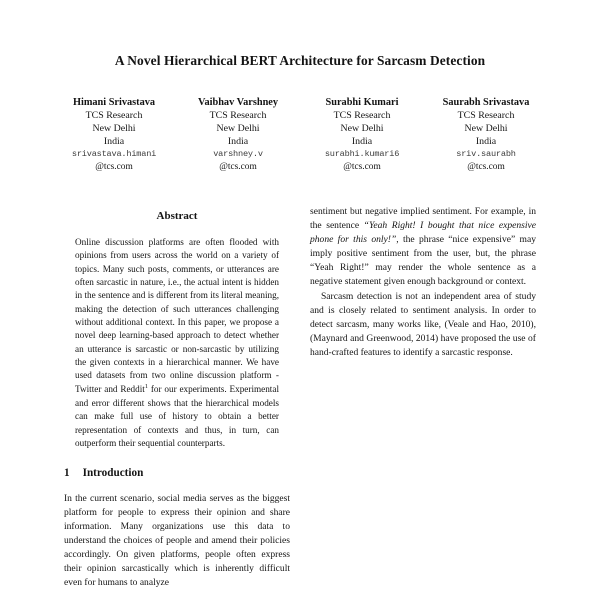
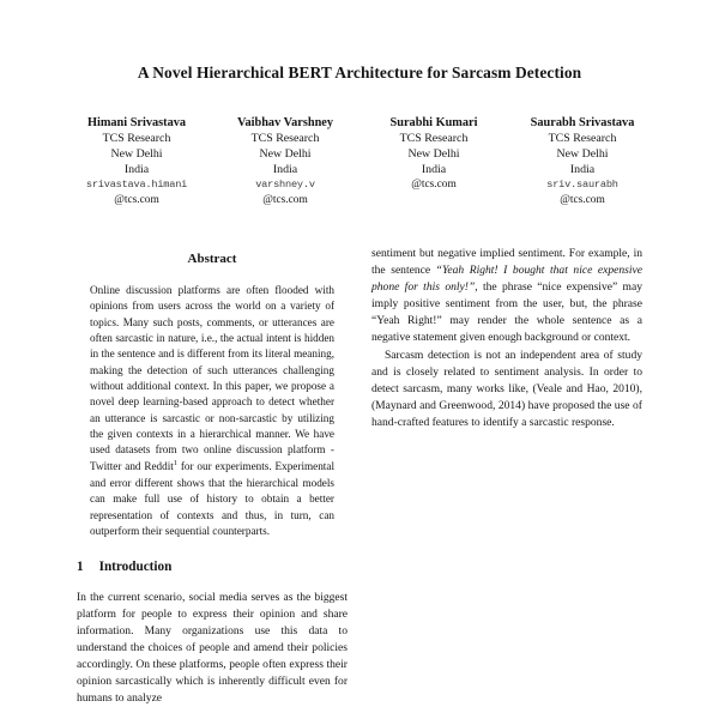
  A Novel Hierarchical BERT Architecture for Sarcasm Detection
  Himani Srivastava
  TCS Research
  New Delhi
  India
  srivastava.himani
  @tcs.com
  Vaibhav Varshney
  TCS Research
  New Delhi
  India
  varshney.v
  @tcs.com
  Surabhi Kumari
  TCS Research
  New Delhi
  India
- surabhi.kumari6
  @tcs.com
  Saurabh Srivastava
  TCS Research
  New Delhi
  India
  sriv.saurabh
  @tcs.com
  Abstract
  Online discussion platforms are often flooded with opinions from users across the world on a variety of topics. Many such posts, comments, or utterances are often sarcastic in nature, i.e., the actual intent is hidden in the sentence and is different from its literal meaning, making the detection of such utterances challenging without additional context. In this paper, we propose a novel deep learning-based approach to detect whether an utterance is sarcastic or non-sarcastic by utilizing the given contexts in a hierarchical manner. We have used datasets from two online discussion platform - Twitter and Reddit for our experiments. Experimental and error different shows that the hierarchical models can make full use of history to obtain a better representation of contexts and thus, in turn, can outperform their sequential counterparts.
  1 Introduction
- In the current scenario, social media serves as the biggest platform for people to express their opinion and share information. Many organizations use this data to understand the choices of people and amend their policies accordingly. On given platforms, people often express their opinion sarcastically which is inherently difficult even for humans to analyze
+ In the current scenario, social media serves as the biggest platform for people to express their opinion and share information. Many organizations use this data to understand the choices of people and amend their policies accordingly. On these platforms, people often express their opinion sarcastically which is inherently difficult even for humans to analyze
  sentiment but negative implied sentiment. For example, in the sentence “Yeah Right! I bought that nice expensive phone for this only!”, the phrase “nice expensive” may imply positive sentiment from the user, but, the phrase “Yeah Right!” may render the whole sentence as a negative statement given enough background or context.
  Sarcasm detection is not an independent area of study and is closely related to sentiment analysis. In order to detect sarcasm, many works like, (Veale and Hao, 2010), (Maynard and Greenwood, 2014) have proposed the use of hand-crafted features to identify a sarcastic response.
